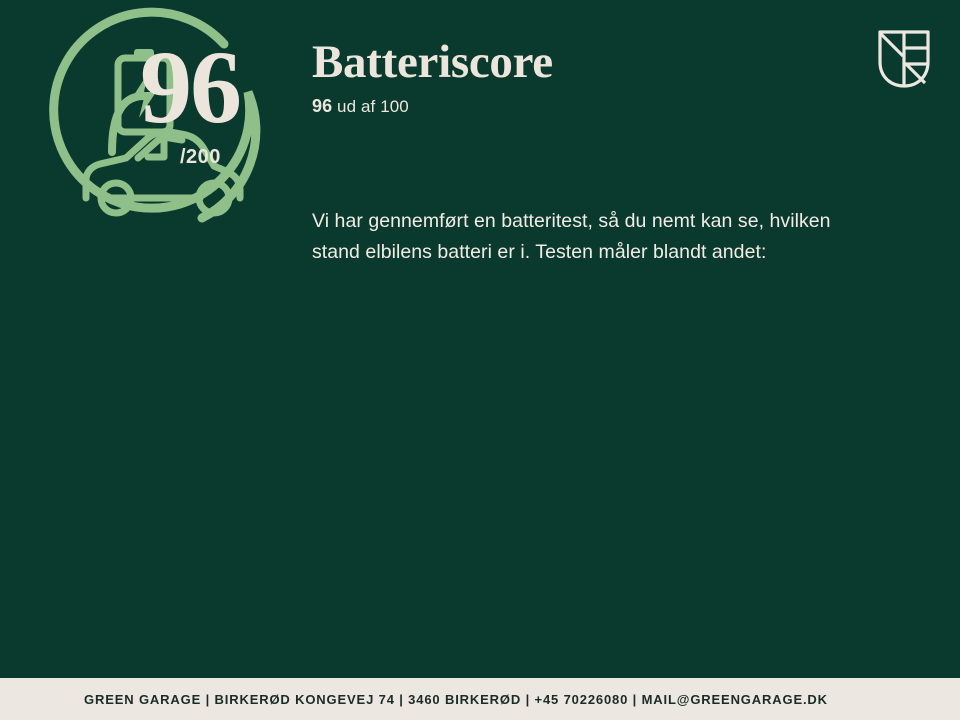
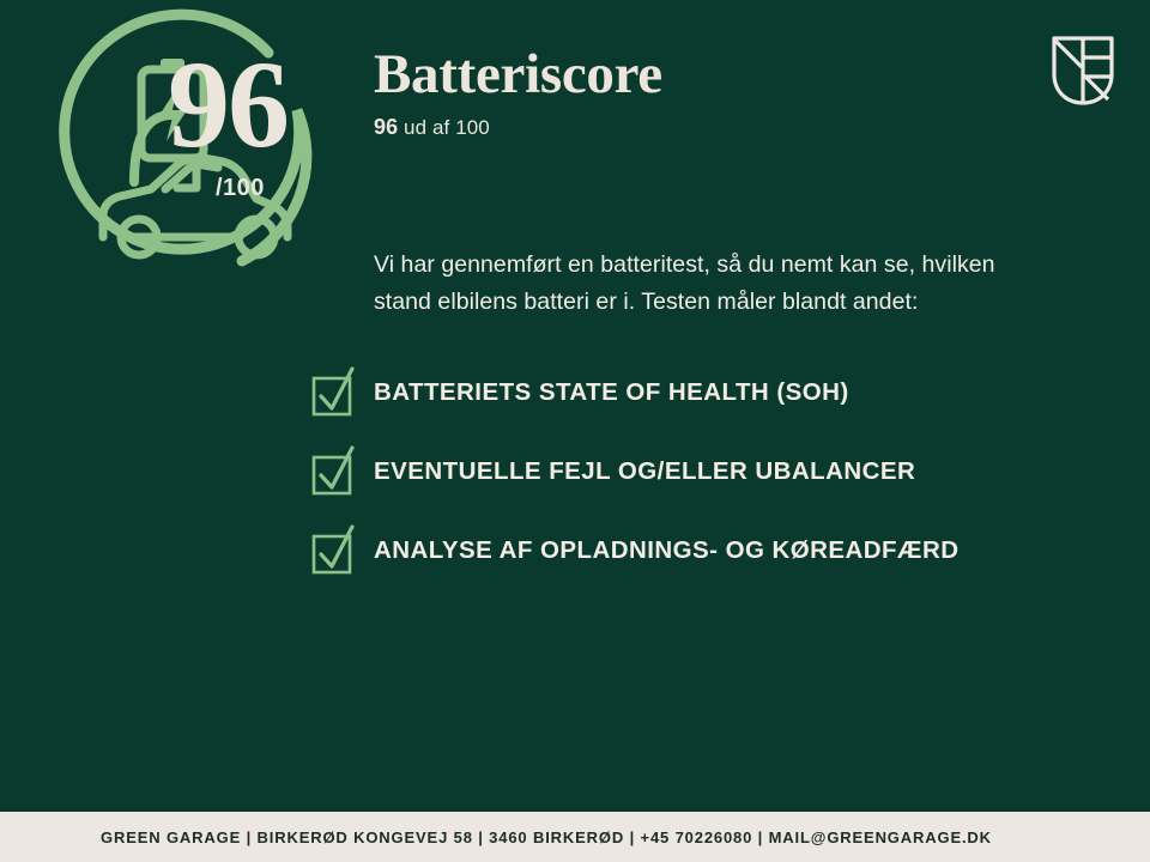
  96
- /200
+ /100
  Batteriscore
  96 ud af 100
  Vi har gennemført en batteritest, så du nemt kan se, hvilken stand elbilens batteri er i. Testen måler blandt andet:
+ BATTERIETS STATE OF HEALTH (SOH)
+ EVENTUELLE FEJL OG/ELLER UBALANCER
+ ANALYSE AF OPLADNINGS- OG KØREADFÆRD
- GREEN GARAGE | BIRKERØD KONGEVEJ 74 | 3460 BIRKERØD | +45 70226080 | MAIL@GREENGARAGE.DK
+ GREEN GARAGE | BIRKERØD KONGEVEJ 58 | 3460 BIRKERØD | +45 70226080 | MAIL@GREENGARAGE.DK
